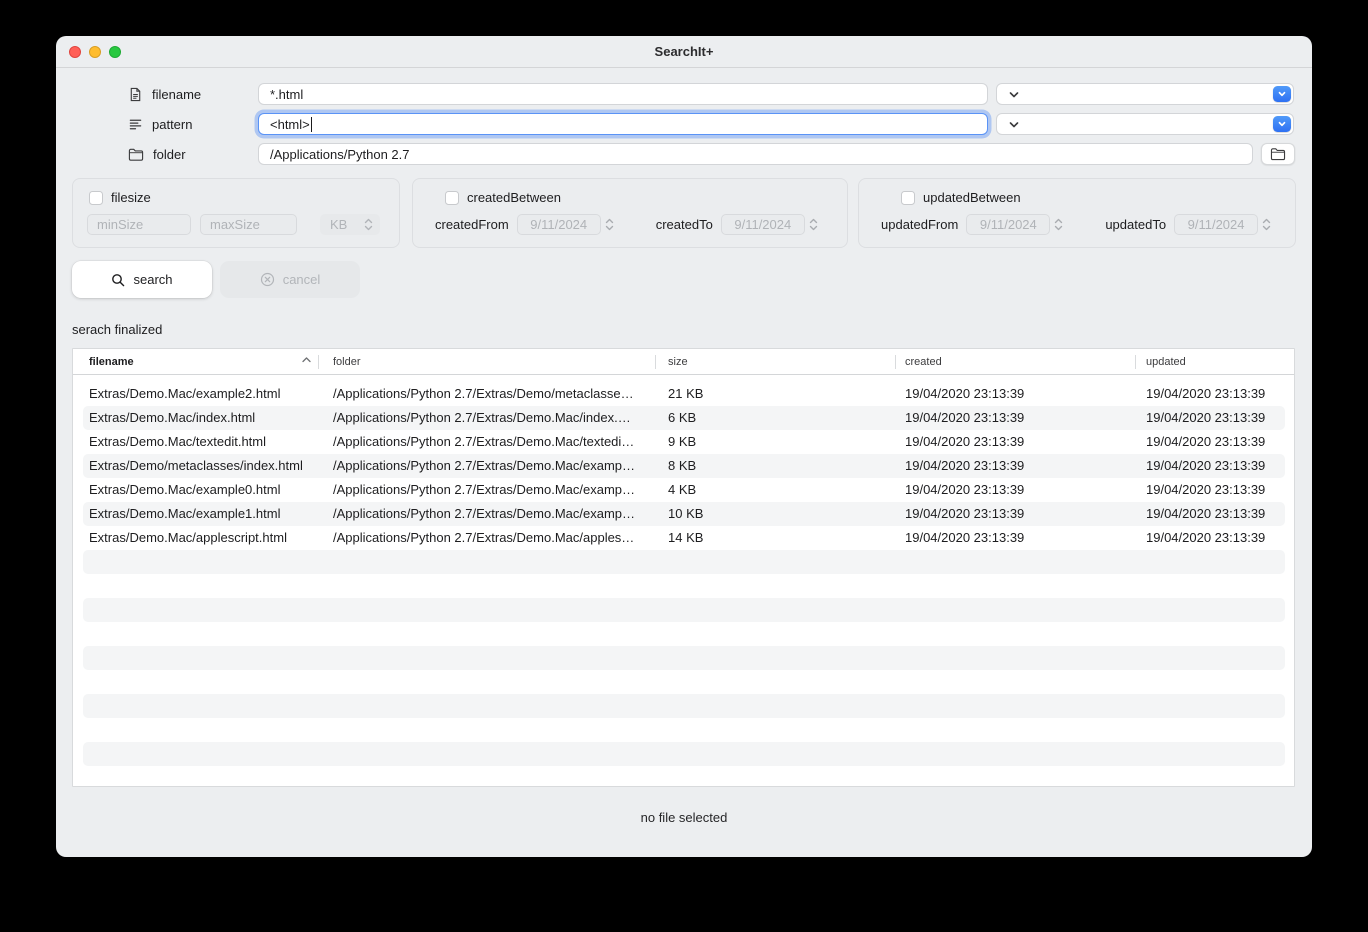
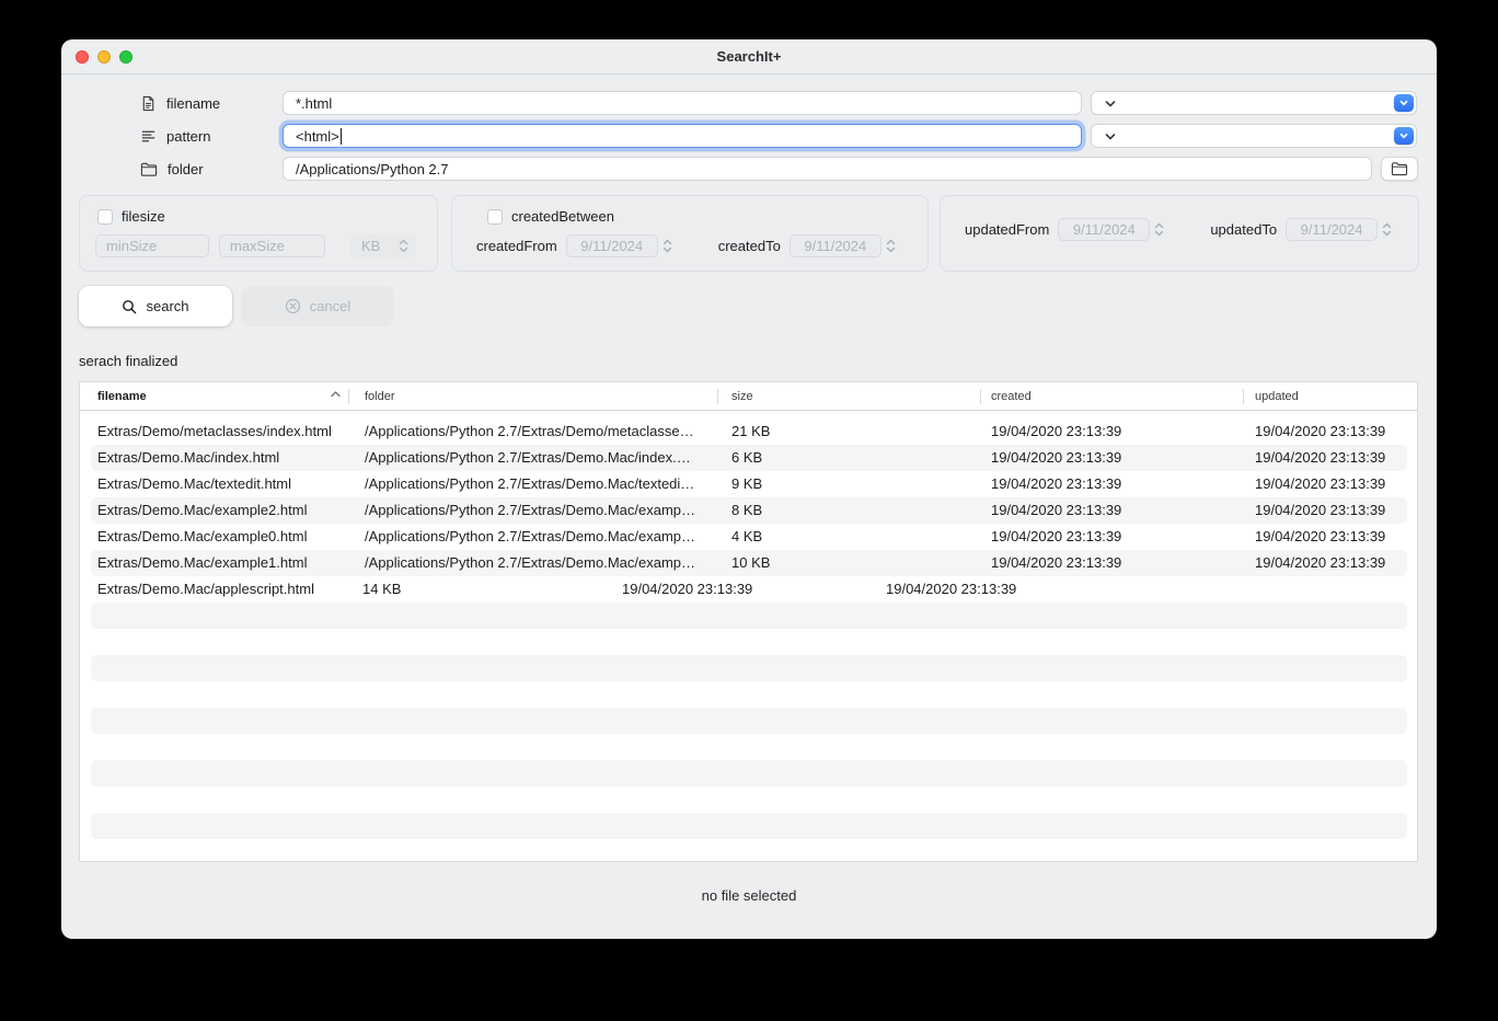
  SearchIt+
  filename
  *.html
  pattern
  <html>
  folder
  /Applications/Python 2.7
  filesize
  minSize
  maxSize
  KB
  createdBetween
  createdFrom
  9/11/2024
  createdTo
  9/11/2024
- updatedBetween
  updatedFrom
  9/11/2024
  updatedTo
  9/11/2024
  search
  cancel
  serach finalized
  filename
  folder
  size
  created
  updated
- Extras/Demo.Mac/example2.html
+ Extras/Demo/metaclasses/index.html
  /Applications/Python 2.7/Extras/Demo/metaclasse…
  21 KB
  19/04/2020 23:13:39
  19/04/2020 23:13:39
  Extras/Demo.Mac/index.html
  /Applications/Python 2.7/Extras/Demo.Mac/index.…
  6 KB
  19/04/2020 23:13:39
  19/04/2020 23:13:39
  Extras/Demo.Mac/textedit.html
  /Applications/Python 2.7/Extras/Demo.Mac/textedi…
  9 KB
  19/04/2020 23:13:39
  19/04/2020 23:13:39
- Extras/Demo/metaclasses/index.html
+ Extras/Demo.Mac/example2.html
  /Applications/Python 2.7/Extras/Demo.Mac/examp…
  8 KB
  19/04/2020 23:13:39
  19/04/2020 23:13:39
  Extras/Demo.Mac/example0.html
  /Applications/Python 2.7/Extras/Demo.Mac/examp…
  4 KB
  19/04/2020 23:13:39
  19/04/2020 23:13:39
  Extras/Demo.Mac/example1.html
  /Applications/Python 2.7/Extras/Demo.Mac/examp…
  10 KB
  19/04/2020 23:13:39
  19/04/2020 23:13:39
  Extras/Demo.Mac/applescript.html
- /Applications/Python 2.7/Extras/Demo.Mac/apples…
  14 KB
  19/04/2020 23:13:39
  19/04/2020 23:13:39
  no file selected
